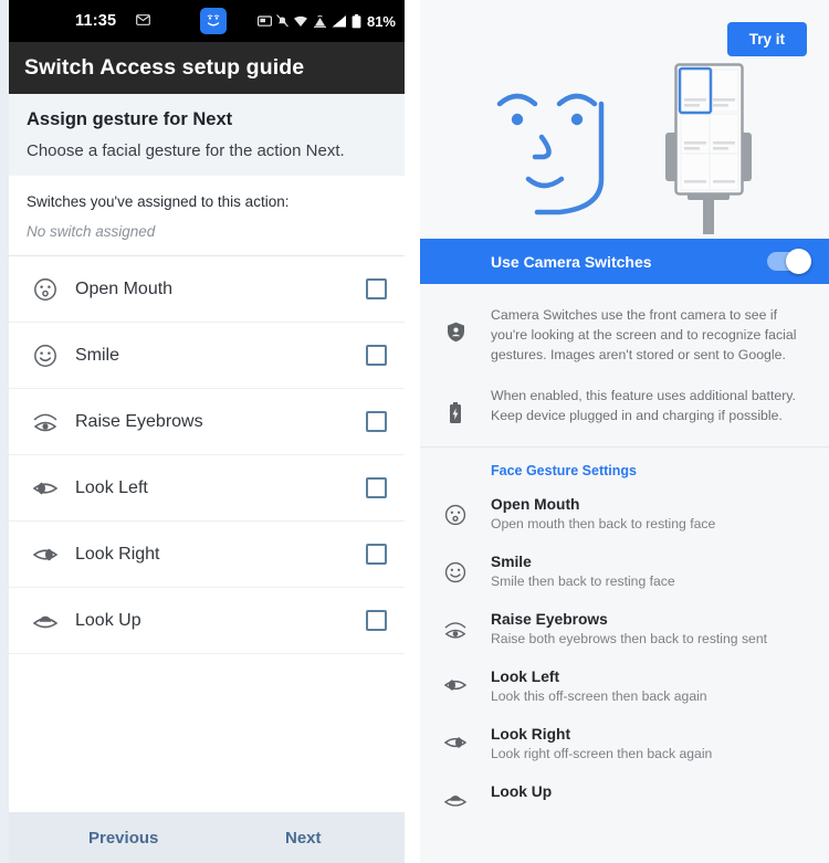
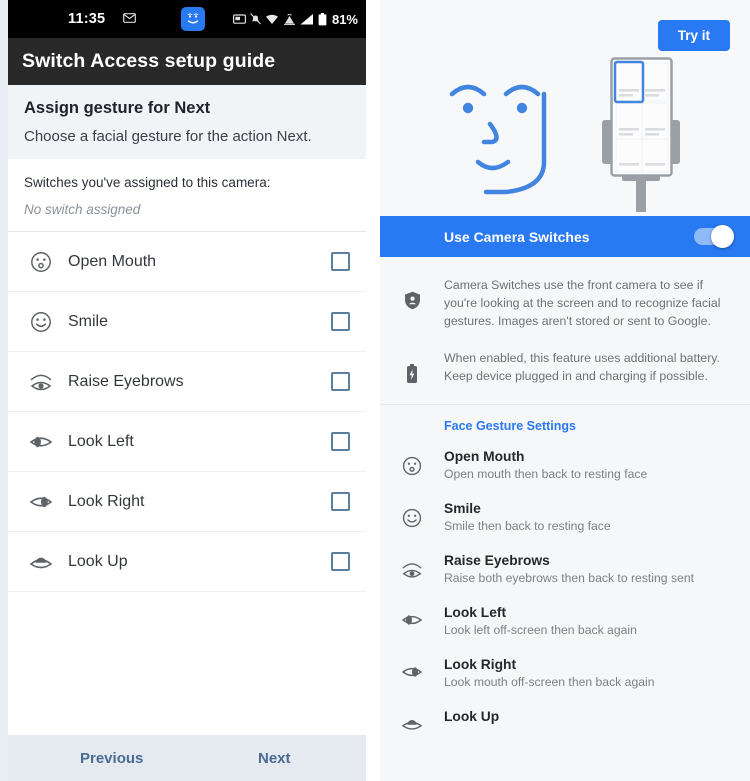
  11:35
  81%
  Switch Access setup guide
  Assign gesture for Next
  Choose a facial gesture for the action Next.
- Switches you've assigned to this action:
+ Switches you've assigned to this camera:
  No switch assigned
  Open Mouth
  Smile
  Raise Eyebrows
  Look Left
  Look Right
  Look Up
  Previous
  Next
  Try it
  Use Camera Switches
  Camera Switches use the front camera to see if you're looking at the screen and to recognize facial gestures. Images aren't stored or sent to Google.
  When enabled, this feature uses additional battery. Keep device plugged in and charging if possible.
  Face Gesture Settings
  Open Mouth
  Open mouth then back to resting face
  Smile
  Smile then back to resting face
  Raise Eyebrows
  Raise both eyebrows then back to resting sent
  Look Left
- Look this off-screen then back again
+ Look left off-screen then back again
  Look Right
- Look right off-screen then back again
+ Look mouth off-screen then back again
  Look Up
